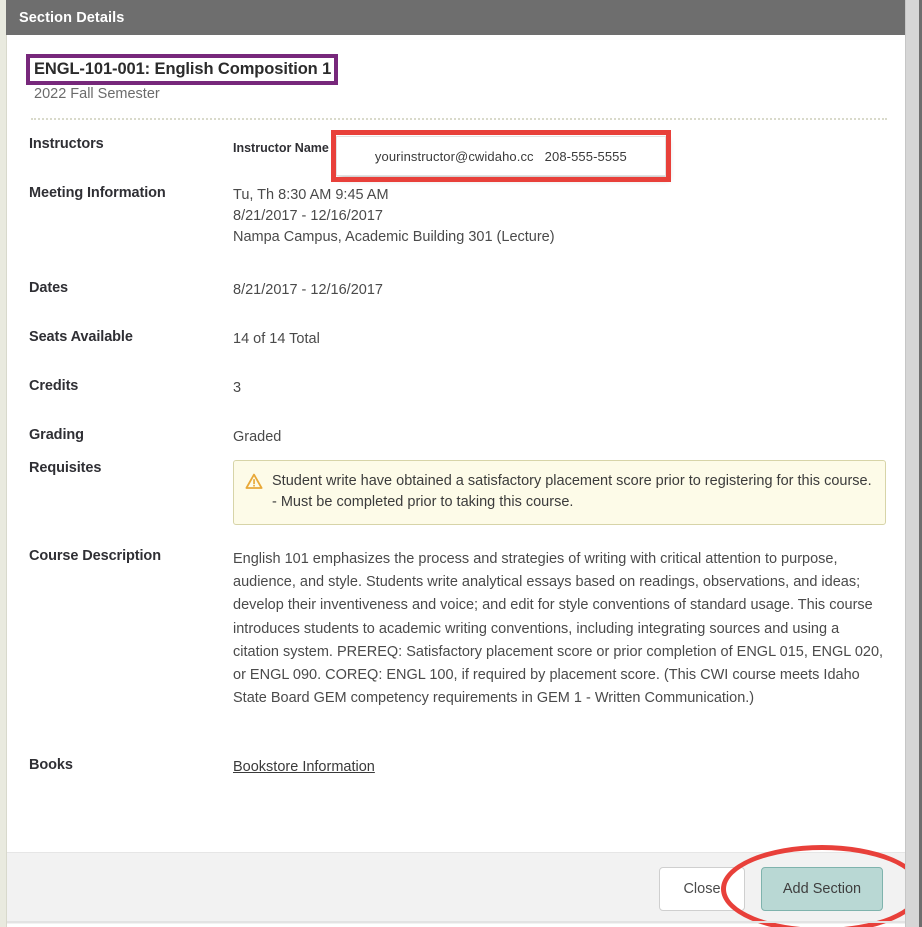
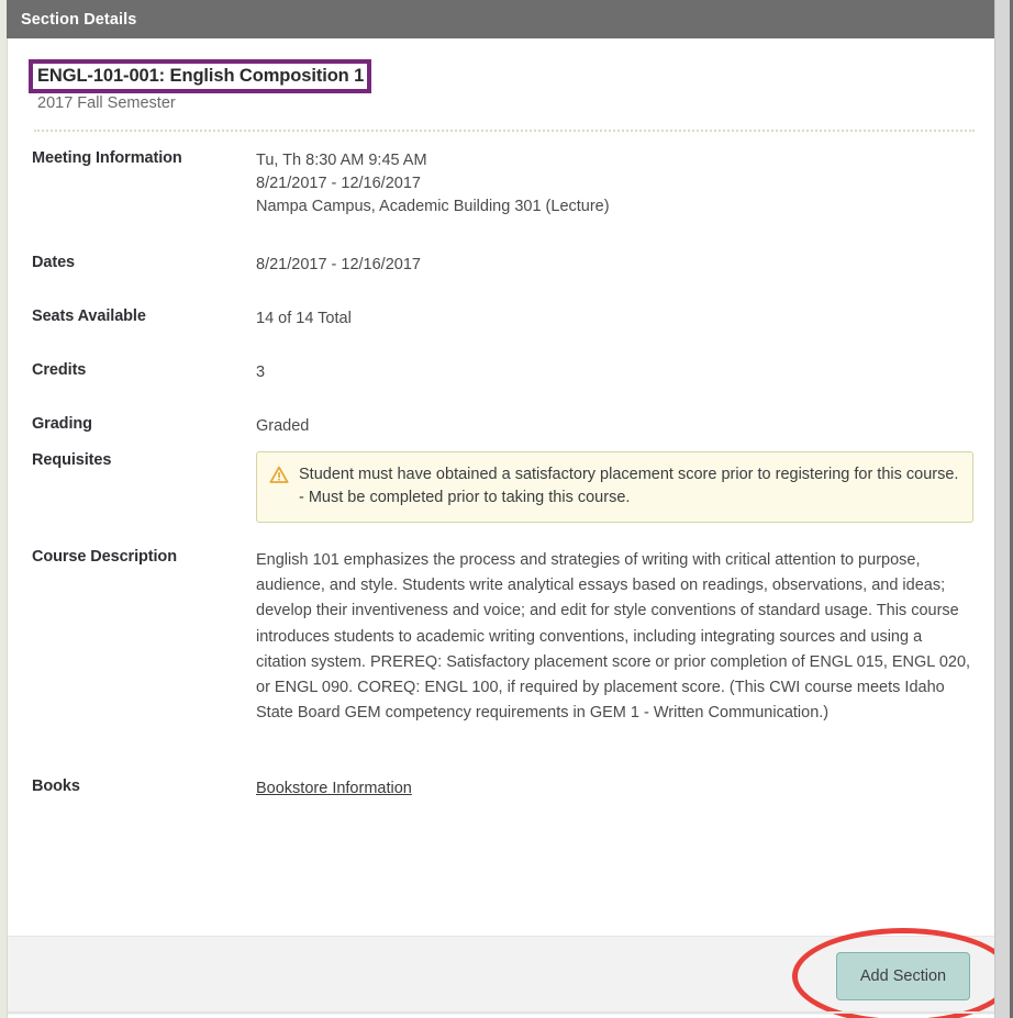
  Section Details
  ENGL-101-001: English Composition 1
- 2022 Fall Semester
+ 2017 Fall Semester
- Instructors
- Instructor Name
- yourinstructor@cwidaho.cc
- 208-555-5555
  Meeting Information
  Tu, Th 8:30 AM 9:45 AM
  8/21/2017 - 12/16/2017
  Nampa Campus, Academic Building 301 (Lecture)
  Dates
  8/21/2017 - 12/16/2017
  Seats Available
  14 of 14 Total
  Credits
  3
  Grading
  Graded
  Requisites
- Student write have obtained a satisfactory placement score prior to registering for this course. - Must be completed prior to taking this course.
+ Student must have obtained a satisfactory placement score prior to registering for this course. - Must be completed prior to taking this course.
  Course Description
  English 101 emphasizes the process and strategies of writing with critical attention to purpose, audience, and style. Students write analytical essays based on readings, observations, and ideas; develop their inventiveness and voice; and edit for style conventions of standard usage. This course introduces students to academic writing conventions, including integrating sources and using a citation system. PREREQ: Satisfactory placement score or prior completion of ENGL 015, ENGL 020, or ENGL 090. COREQ: ENGL 100, if required by placement score. (This CWI course meets Idaho State Board GEM competency requirements in GEM 1 - Written Communication.)
  Books
  Bookstore Information
- Close
  Add Section
